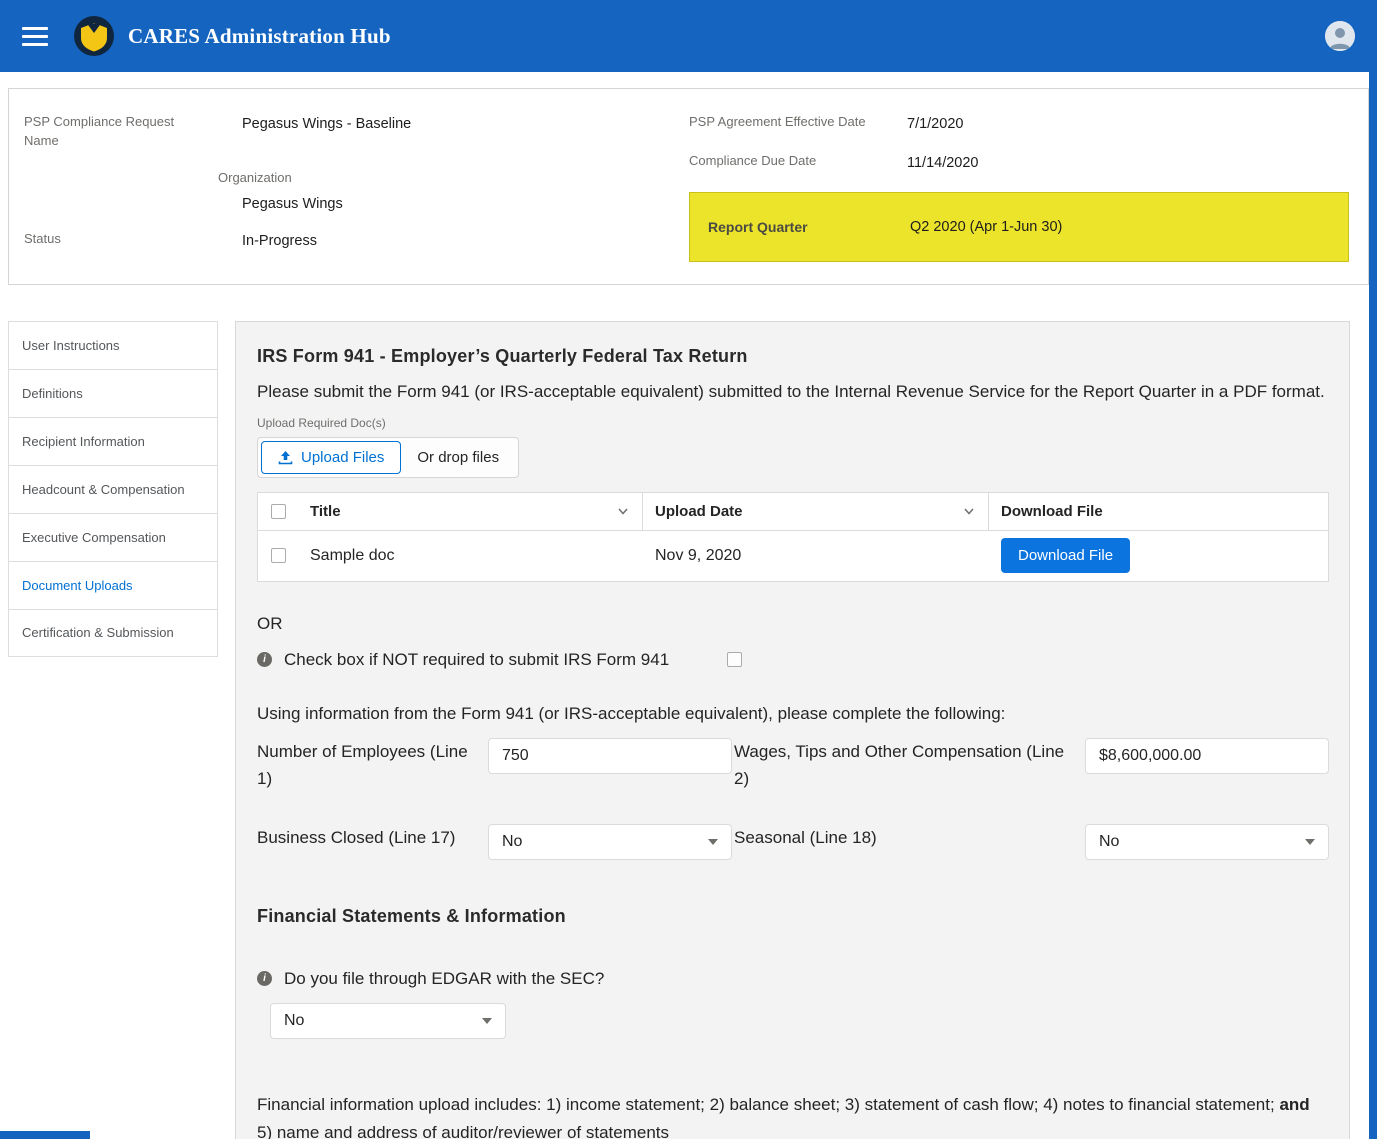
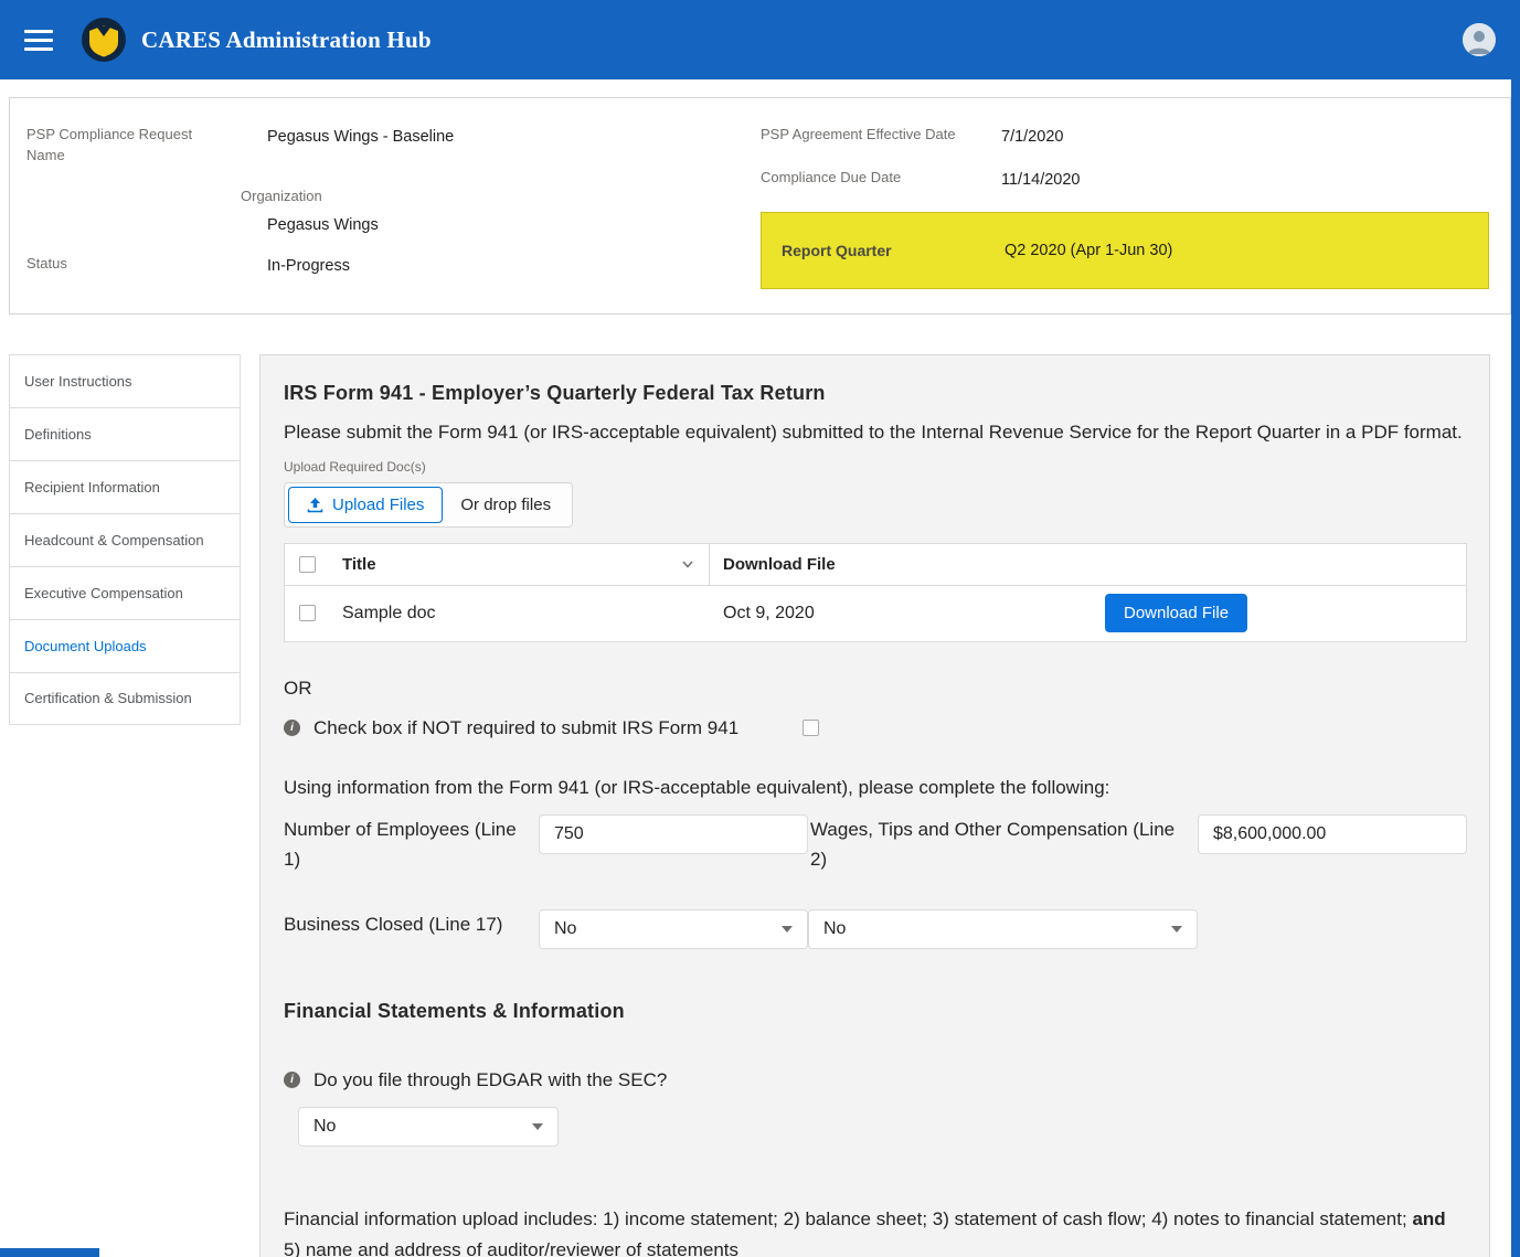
  CARES Administration Hub
  PSP Compliance Request Name
  Pegasus Wings - Baseline
  Organization
  Pegasus Wings
  Status
  In-Progress
  PSP Agreement Effective Date
  7/1/2020
  Compliance Due Date
  11/14/2020
  Report Quarter
  Q2 2020 (Apr 1-Jun 30)
  User Instructions
  Definitions
  Recipient Information
  Headcount & Compensation
  Executive Compensation
  Document Uploads
  Certification & Submission
  IRS Form 941 - Employer’s Quarterly Federal Tax Return
  Please submit the Form 941 (or IRS-acceptable equivalent) submitted to the Internal Revenue Service for the Report Quarter in a PDF format.
  Upload Required Doc(s)
  Upload Files
  Or drop files
  Title
- Upload Date
  Download File
  Sample doc
- Nov 9, 2020
+ Oct 9, 2020
  Download File
  OR
  i
  Check box if NOT required to submit IRS Form 941
  Using information from the Form 941 (or IRS-acceptable equivalent), please complete the following:
  Number of Employees (Line 1)
  750
  Wages, Tips and Other Compensation (Line 2)
  $8,600,000.00
  Business Closed (Line 17)
  No
- Seasonal (Line 18)
  No
  Financial Statements & Information
  i
  Do you file through EDGAR with the SEC?
  No
  Financial information upload includes: 1) income statement; 2) balance sheet; 3) statement of cash flow; 4) notes to financial statement; and 5) name and address of auditor/reviewer of statements
